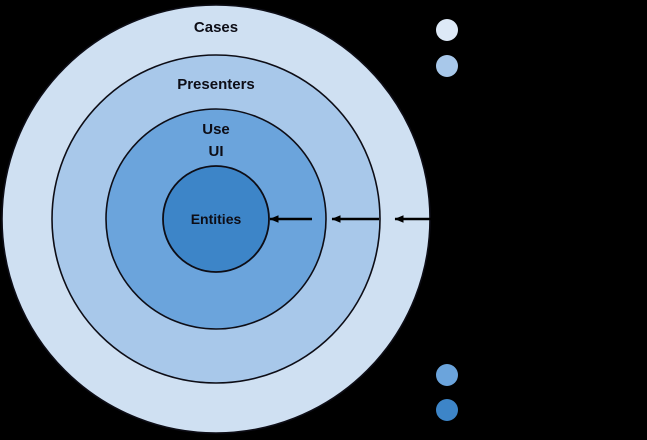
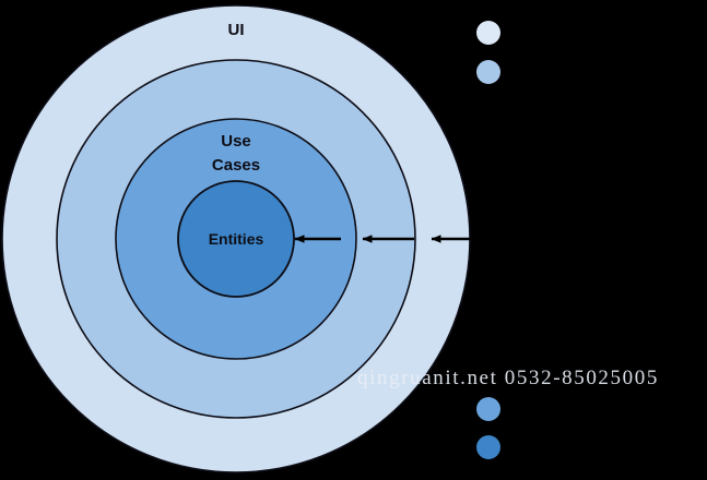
- Cases
+ UI
- Presenters
  Use
- UI
+ Cases
  Entities
+ qingruanit.net 0532-85025005
